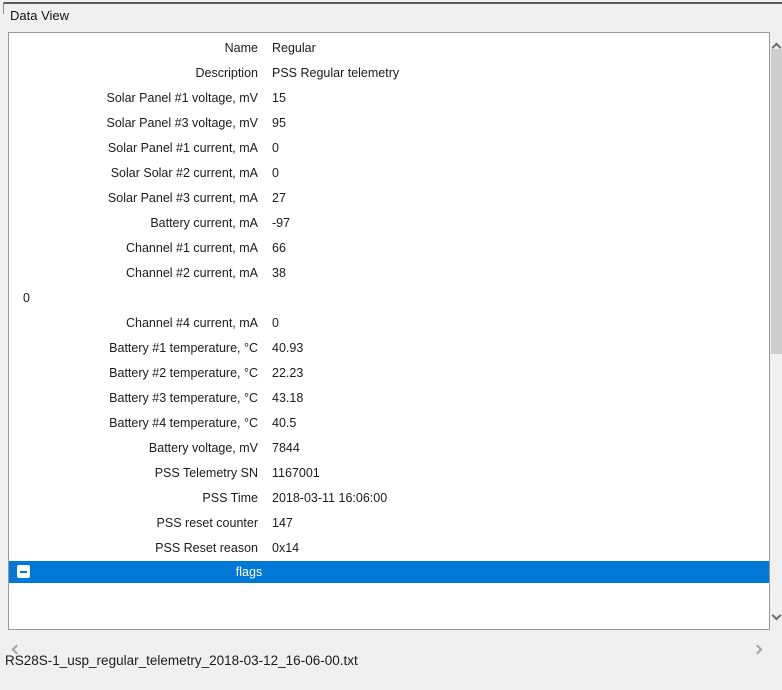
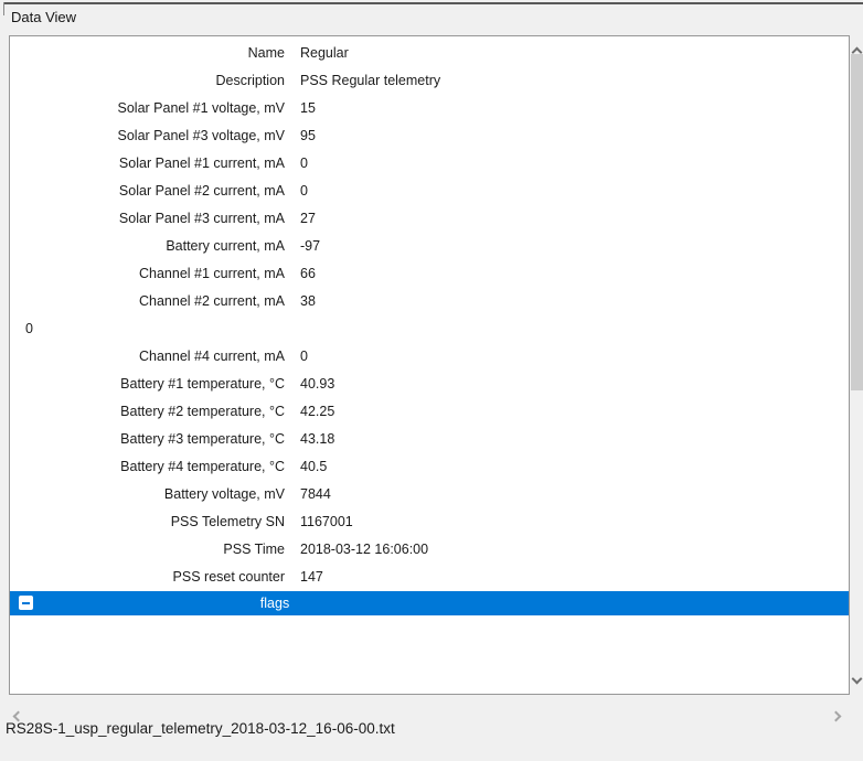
  Data View
  Name
  Regular
  Description
  PSS Regular telemetry
  Solar Panel #1 voltage, mV
  15
  Solar Panel #3 voltage, mV
  95
  Solar Panel #1 current, mA
  0
- Solar Solar #2 current, mA
+ Solar Panel #2 current, mA
  0
  Solar Panel #3 current, mA
  27
  Battery current, mA
  -97
  Channel #1 current, mA
  66
  Channel #2 current, mA
  38
  0
  Channel #4 current, mA
  0
  Battery #1 temperature, °C
  40.93
  Battery #2 temperature, °C
- 22.23
+ 42.25
  Battery #3 temperature, °C
  43.18
  Battery #4 temperature, °C
  40.5
  Battery voltage, mV
  7844
  PSS Telemetry SN
  1167001
  PSS Time
- 2018-03-11 16:06:00
+ 2018-03-12 16:06:00
  PSS reset counter
  147
- PSS Reset reason
- 0x14
  flags
  RS28S-1_usp_regular_telemetry_2018-03-12_16-06-00.txt
